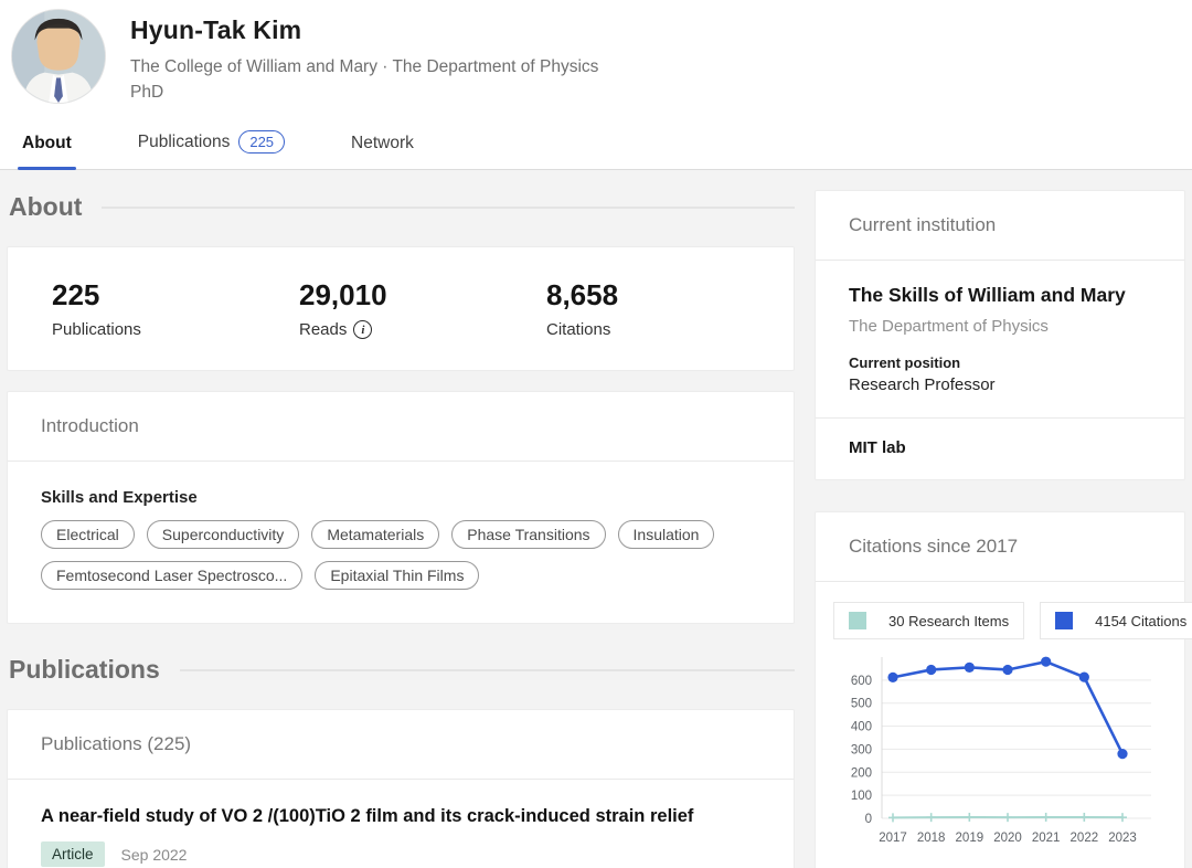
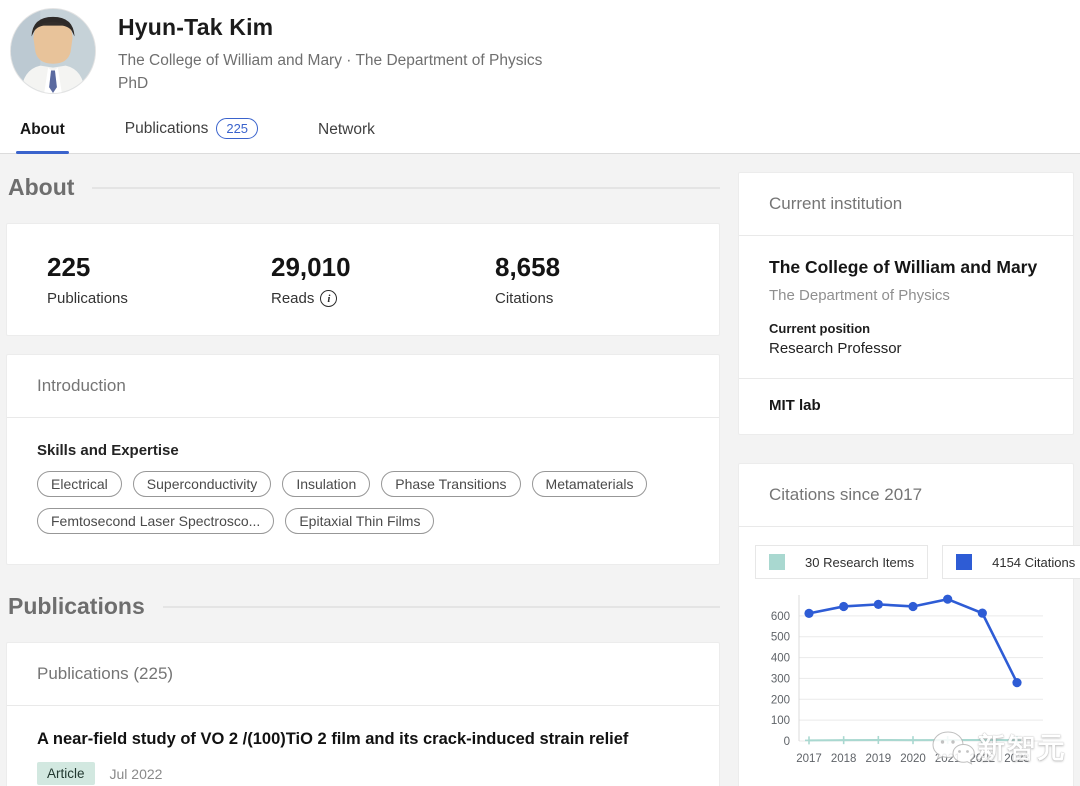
  Hyun-Tak Kim
  The College of William and Mary · The Department of Physics
  PhD
  About
  Publications
  225
  Network
  About
  225
  Publications
  29,010
  Reads
  i
  8,658
  Citations
  Introduction
  Skills and Expertise
  Electrical
  Superconductivity
- Metamaterials
+ Insulation
  Phase Transitions
- Insulation
+ Metamaterials
  Femtosecond Laser Spectrosco...
  Epitaxial Thin Films
  Publications
  Publications (225)
  A near-field study of VO 2 /(100)TiO 2 film and its crack-induced strain relief
  Article
- Sep 2022
+ Jul 2022
  Current institution
- The Skills of William and Mary
+ The College of William and Mary
  The Department of Physics
  Current position
  Research Professor
  MIT lab
  Citations since 2017
  30 Research Items
  4154 Citations
  0
  100
  200
  300
  400
  500
  600
  2017
  2018
  2019
  2020
  2021
  2022
  2023
+ 新智元
